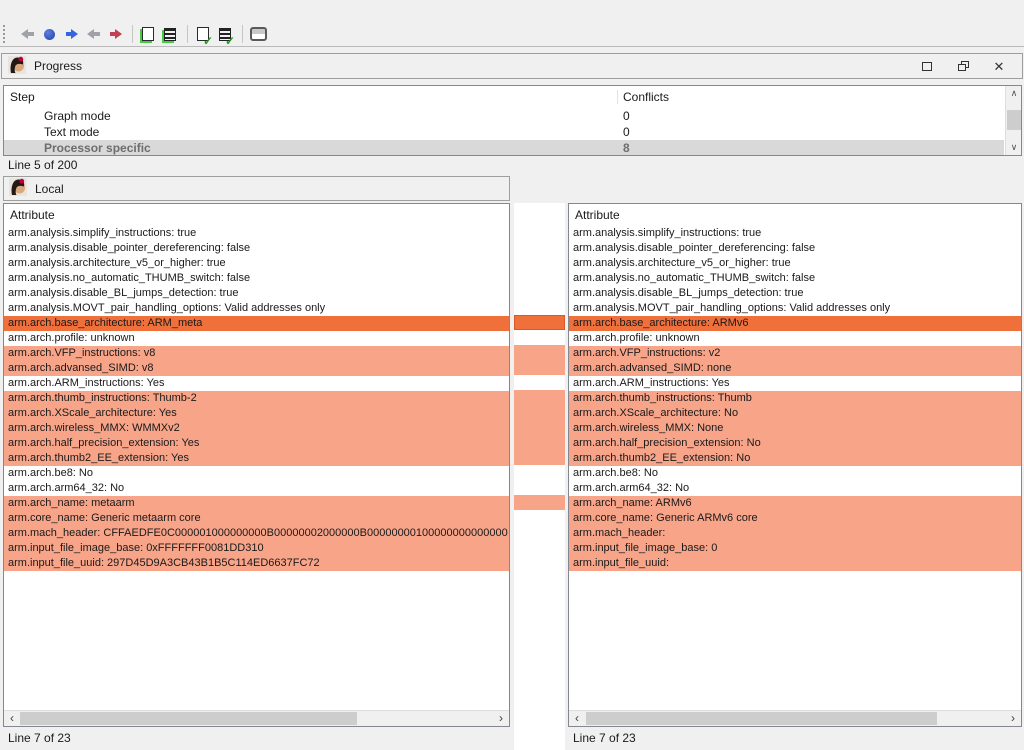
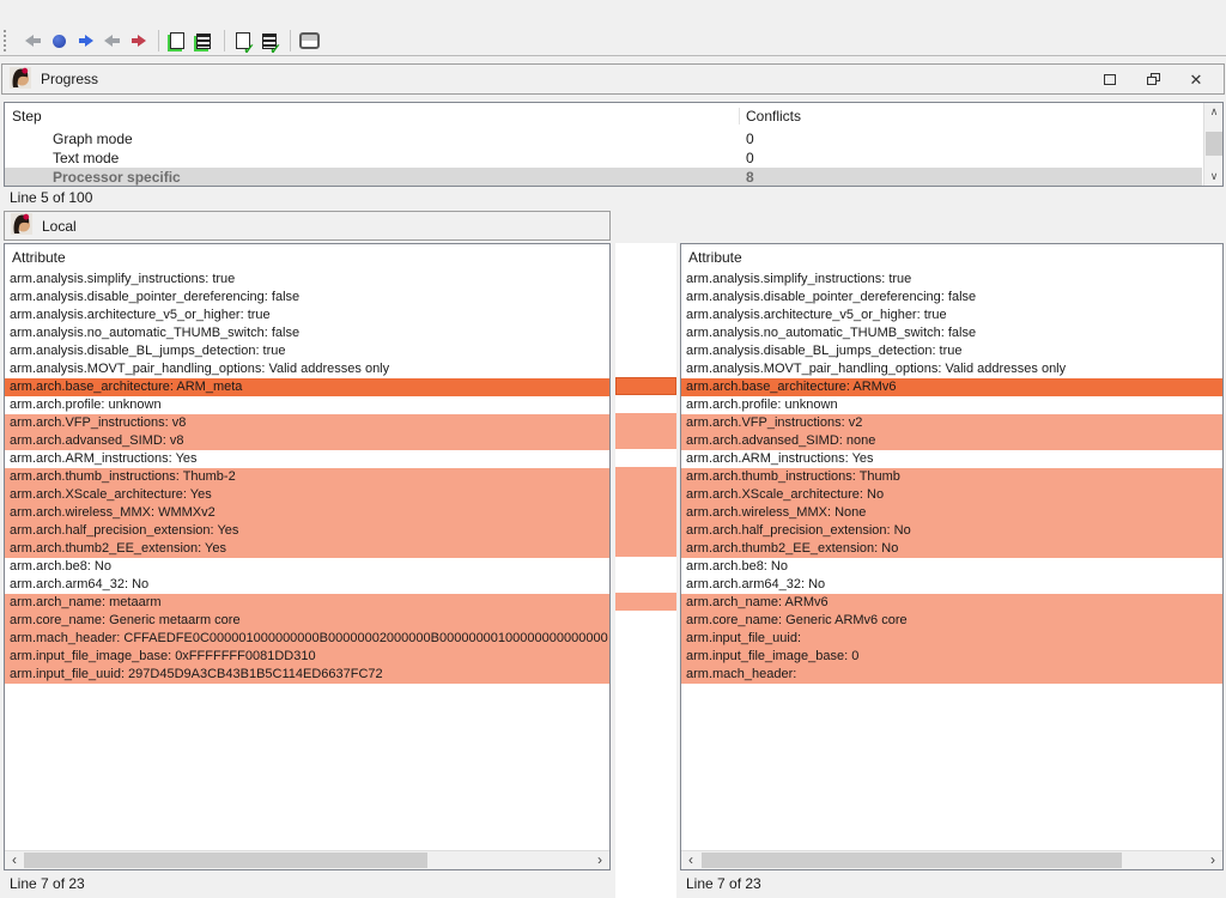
  ✓
  ✓
  Progress
  ✕
  Step
  Conflicts
  Graph mode
  0
  Text mode
  0
  Processor specific
  8
  ∧
  ∨
- Line 5 of 200
+ Line 5 of 100
  Local
  Attribute
  arm.analysis.simplify_instructions: true
  arm.analysis.disable_pointer_dereferencing: false
  arm.analysis.architecture_v5_or_higher: true
  arm.analysis.no_automatic_THUMB_switch: false
  arm.analysis.disable_BL_jumps_detection: true
  arm.analysis.MOVT_pair_handling_options: Valid addresses only
  arm.arch.base_architecture: ARM_meta
  arm.arch.profile: unknown
  arm.arch.VFP_instructions: v8
  arm.arch.advansed_SIMD: v8
  arm.arch.ARM_instructions: Yes
  arm.arch.thumb_instructions: Thumb-2
  arm.arch.XScale_architecture: Yes
  arm.arch.wireless_MMX: WMMXv2
  arm.arch.half_precision_extension: Yes
  arm.arch.thumb2_EE_extension: Yes
  arm.arch.be8: No
  arm.arch.arm64_32: No
  arm.arch_name: metaarm
  arm.core_name: Generic metaarm core
  arm.mach_header: CFFAEDFE0C000001000000000B00000002000000B00000000100000000000000
  arm.input_file_image_base: 0xFFFFFFF0081DD310
  arm.input_file_uuid: 297D45D9A3CB43B1B5C114ED6637FC72
  ‹
  ›
  Attribute
  arm.analysis.simplify_instructions: true
  arm.analysis.disable_pointer_dereferencing: false
  arm.analysis.architecture_v5_or_higher: true
  arm.analysis.no_automatic_THUMB_switch: false
  arm.analysis.disable_BL_jumps_detection: true
  arm.analysis.MOVT_pair_handling_options: Valid addresses only
  arm.arch.base_architecture: ARMv6
  arm.arch.profile: unknown
  arm.arch.VFP_instructions: v2
  arm.arch.advansed_SIMD: none
  arm.arch.ARM_instructions: Yes
  arm.arch.thumb_instructions: Thumb
  arm.arch.XScale_architecture: No
  arm.arch.wireless_MMX: None
  arm.arch.half_precision_extension: No
  arm.arch.thumb2_EE_extension: No
  arm.arch.be8: No
  arm.arch.arm64_32: No
  arm.arch_name: ARMv6
  arm.core_name: Generic ARMv6 core
- arm.mach_header:
+ arm.input_file_uuid:
  arm.input_file_image_base: 0
- arm.input_file_uuid:
+ arm.mach_header:
  ‹
  ›
  Line 7 of 23
  Line 7 of 23
